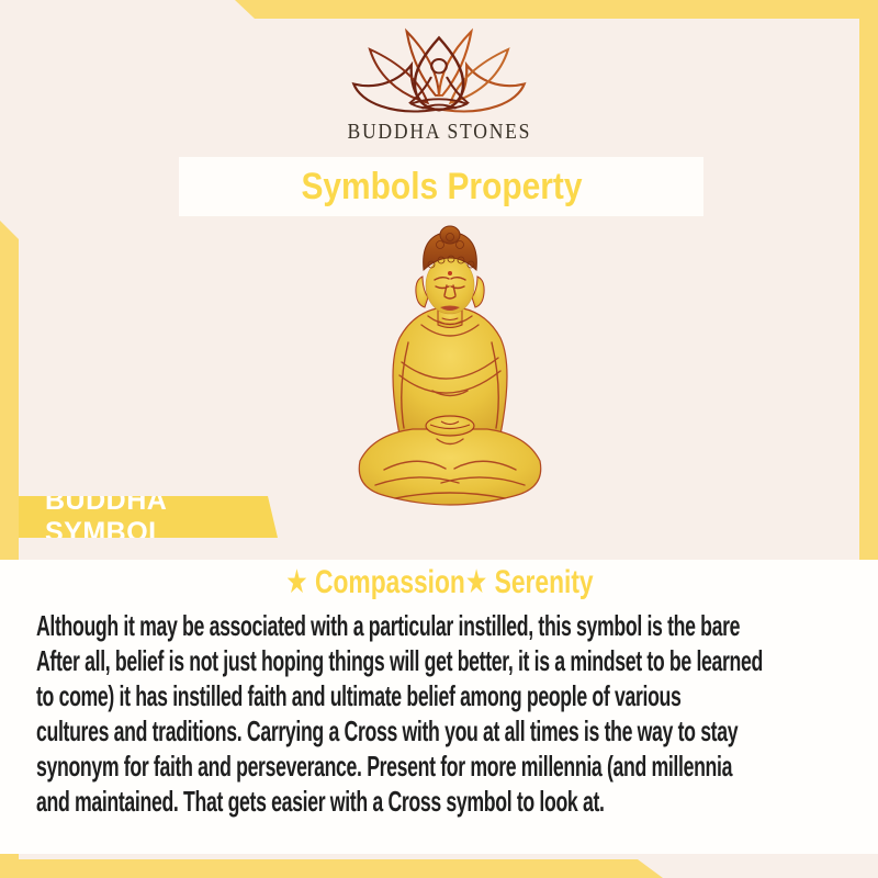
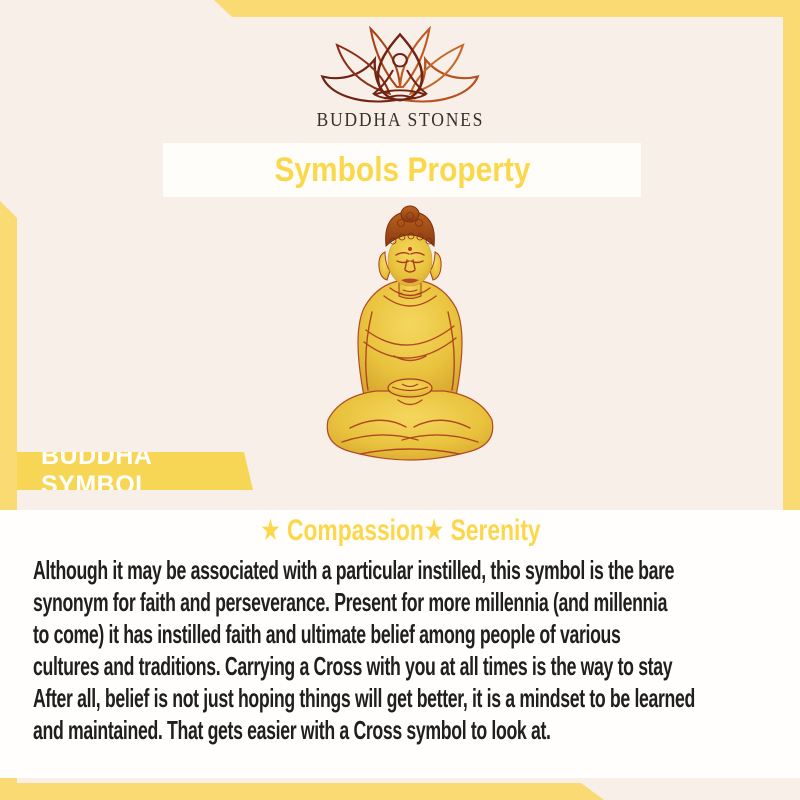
  BUDDHA STONES
  Symbols Property
  BUDDHA SYMBOL
  ★ Compassion★ Serenity
  Although it may be associated with a particular instilled, this symbol is the bare
- After all, belief is not just hoping things will get better, it is a mindset to be learned
+ synonym for faith and perseverance. Present for more millennia (and millennia
  to come) it has instilled faith and ultimate belief among people of various
  cultures and traditions. Carrying a Cross with you at all times is the way to stay
- synonym for faith and perseverance. Present for more millennia (and millennia
+ After all, belief is not just hoping things will get better, it is a mindset to be learned
  and maintained. That gets easier with a Cross symbol to look at.
